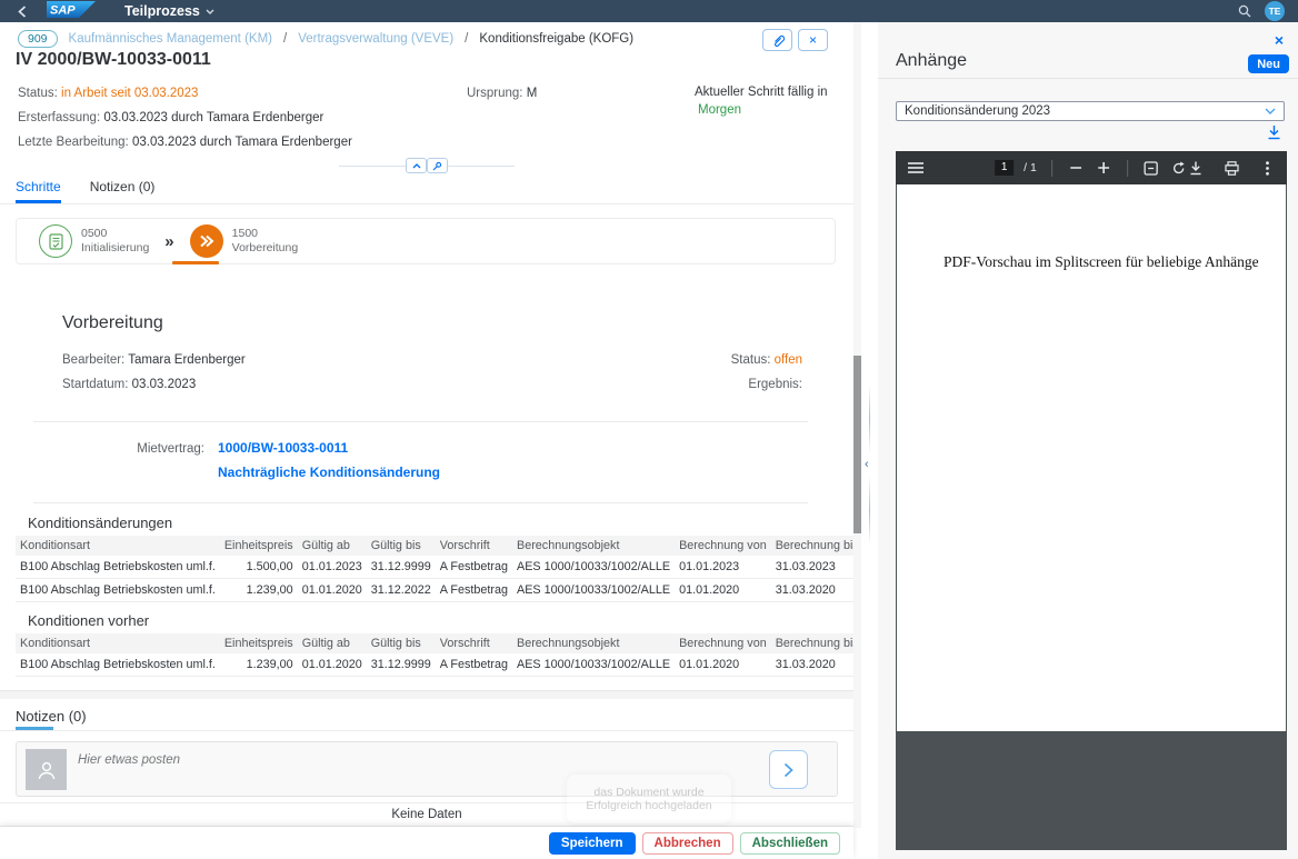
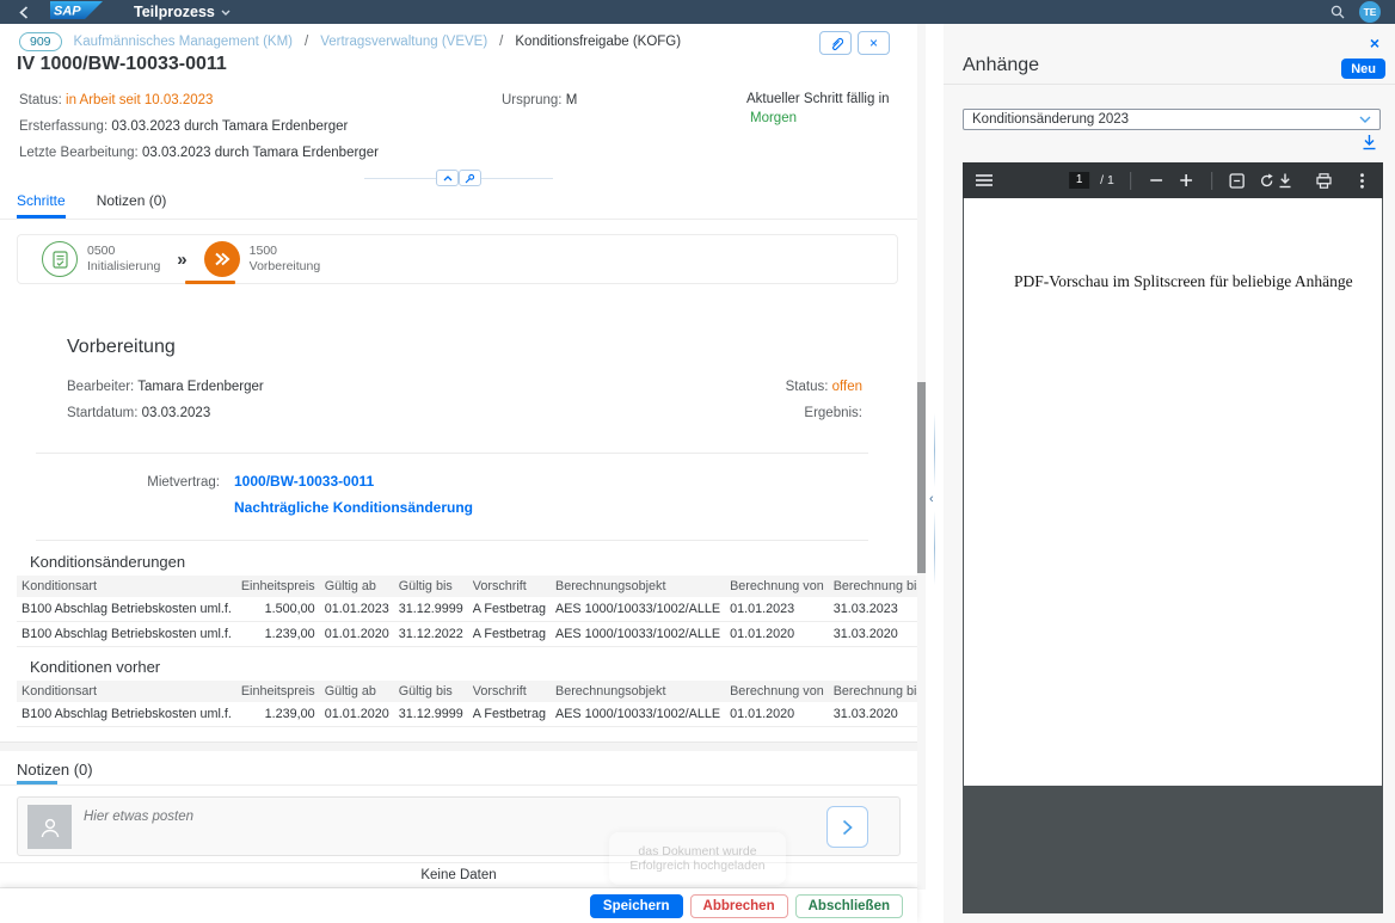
  SAP
  Teilprozess
  TE
  909
  Kaufmännisches Management (KM)
  /
  Vertragsverwaltung (VEVE)
  /
  Konditionsfreigabe (KOFG)
  ×
- IV 2000/BW-10033-0011
+ IV 1000/BW-10033-0011
- Status: in Arbeit seit 03.03.2023
+ Status: in Arbeit seit 10.03.2023
  Ursprung: M
  Aktueller Schritt fällig in
  Morgen
  Ersterfassung: 03.03.2023 durch Tamara Erdenberger
  Letzte Bearbeitung: 03.03.2023 durch Tamara Erdenberger
  Schritte
  Notizen (0)
  0500
  Initialisierung
  »
  1500
  Vorbereitung
  Vorbereitung
  Bearbeiter: Tamara Erdenberger
  Startdatum: 03.03.2023
  Status: offen
  Ergebnis:
  Mietvertrag:
  1000/BW-10033-0011
  Nachträgliche Konditionsänderung
  Konditionsänderungen
  Konditionsart	Einheitspreis	Gültig ab	Gültig bis	Vorschrift	Berechnungsobjekt	Berechnung von	Berechnung bi
  B100 Abschlag Betriebskosten uml.f.	1.500,00	01.01.2023	31.12.9999	A Festbetrag	AES 1000/10033/1002/ALLE	01.01.2023	31.03.2023
  B100 Abschlag Betriebskosten uml.f.	1.239,00	01.01.2020	31.12.2022	A Festbetrag	AES 1000/10033/1002/ALLE	01.01.2020	31.03.2020
  Konditionen vorher
  Konditionsart	Einheitspreis	Gültig ab	Gültig bis	Vorschrift	Berechnungsobjekt	Berechnung von	Berechnung bi
  B100 Abschlag Betriebskosten uml.f.	1.239,00	01.01.2020	31.12.9999	A Festbetrag	AES 1000/10033/1002/ALLE	01.01.2020	31.03.2020
  Notizen (0)
  Hier etwas posten
  Keine Daten
  das Dokument wurde Erfolgreich hochgeladen
  Speichern
  Abbrechen
  Abschließen
  ‹
  ×
  Anhänge
  Neu
  Konditionsänderung 2023
  1
  / 1
  PDF-Vorschau im Splitscreen für beliebige Anhänge
